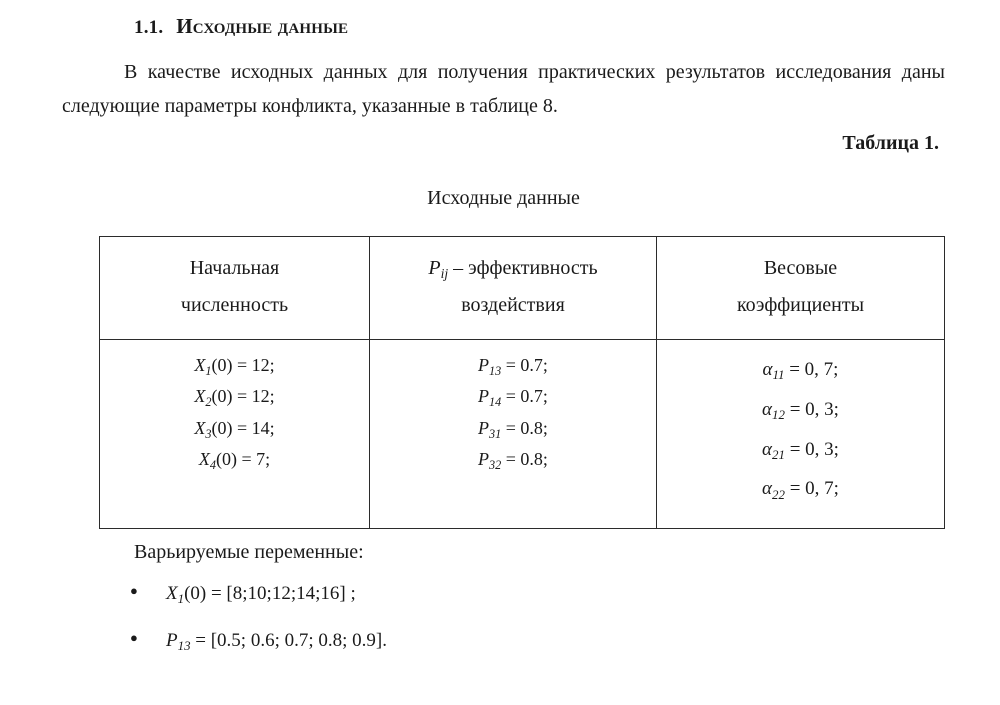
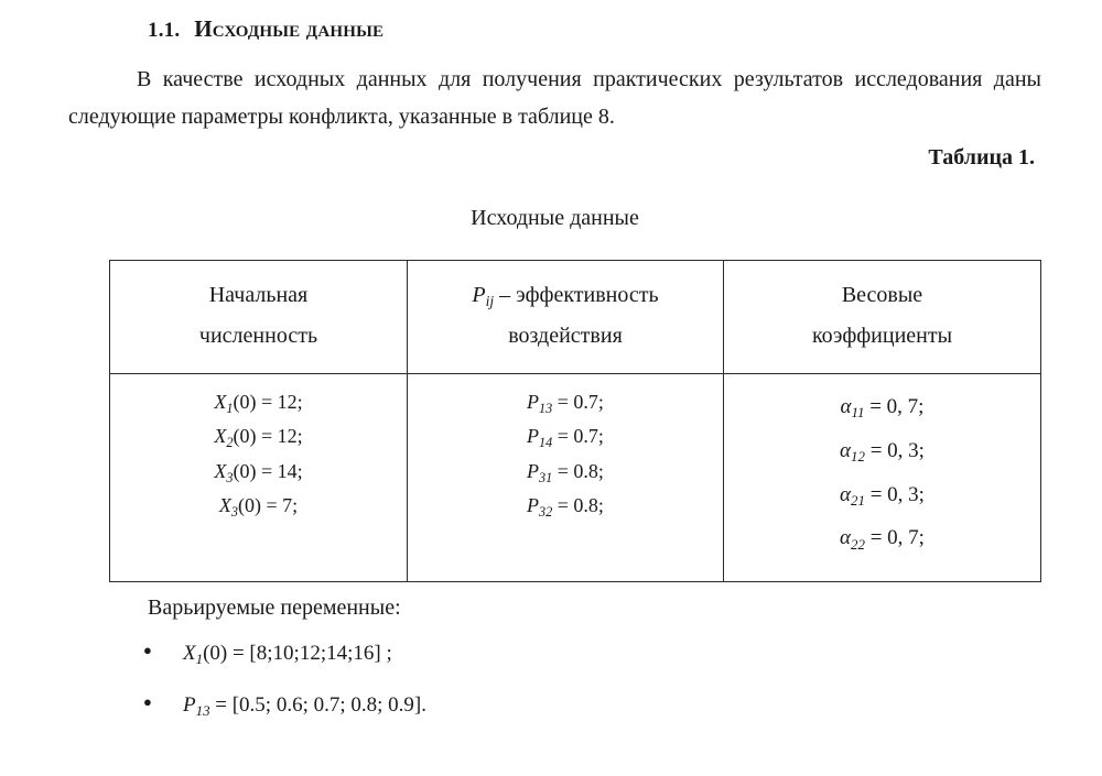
  1.1. Исходные данные
  В качестве исходных данных для получения практических результатов исследования даны следующие параметры конфликта, указанные в таблице 8.
  Таблица 1.
  Исходные данные
  Начальная численность	Pij – эффективность воздействия	Весовые коэффициенты
- X1(0) = 12; X2(0) = 12; X3(0) = 14; X4(0) = 7;	P13 = 0.7; P14 = 0.7; P31 = 0.8; P32 = 0.8;	α11 = 0, 7; α12 = 0, 3; α21 = 0, 3; α22 = 0, 7;
+ X1(0) = 12; X2(0) = 12; X3(0) = 14; X3(0) = 7;	P13 = 0.7; P14 = 0.7; P31 = 0.8; P32 = 0.8;	α11 = 0, 7; α12 = 0, 3; α21 = 0, 3; α22 = 0, 7;
  Варьируемые переменные:
  X1(0) = [8;10;12;14;16] ;
  P13 = [0.5; 0.6; 0.7; 0.8; 0.9].
